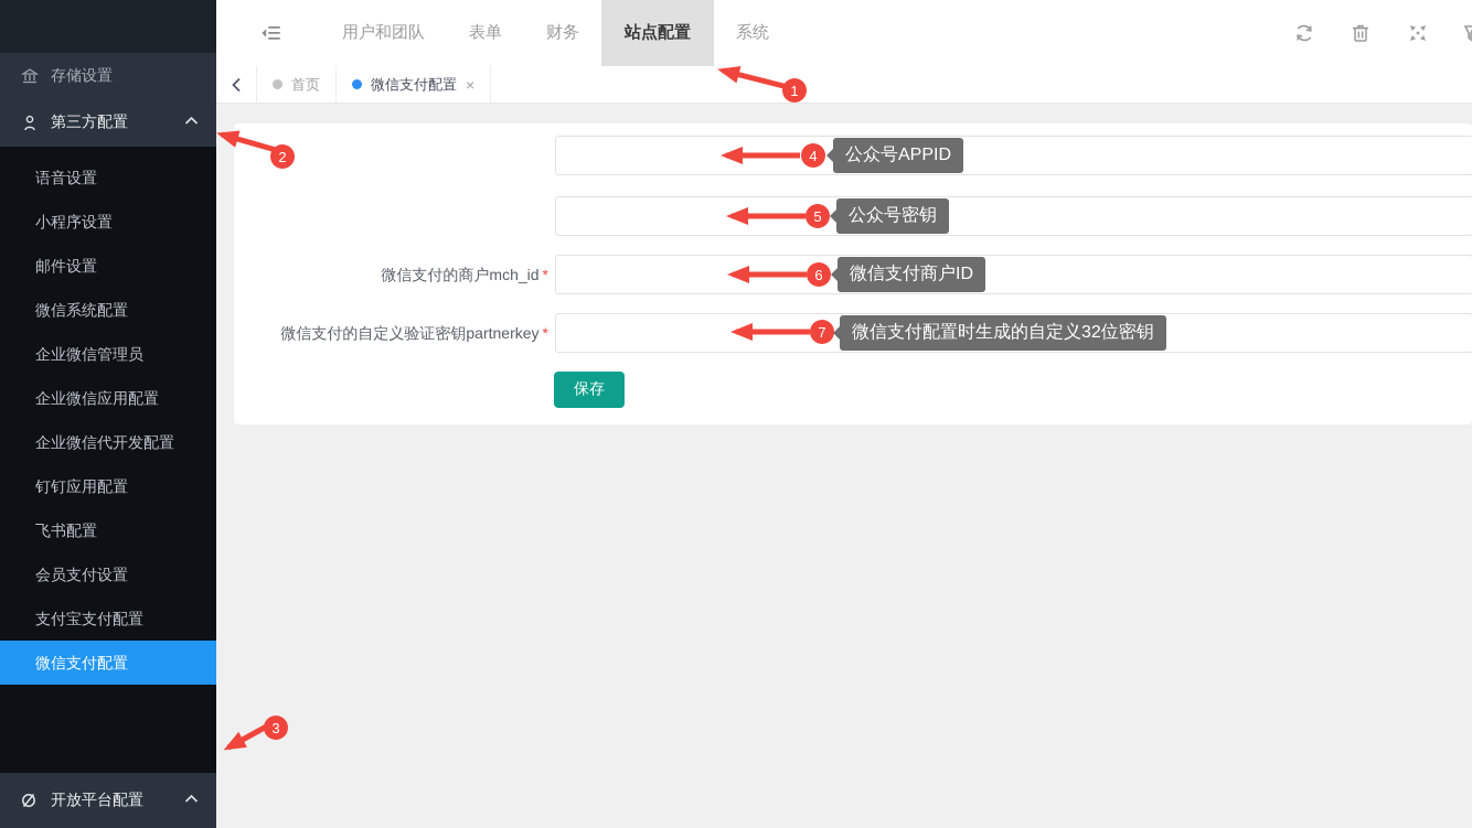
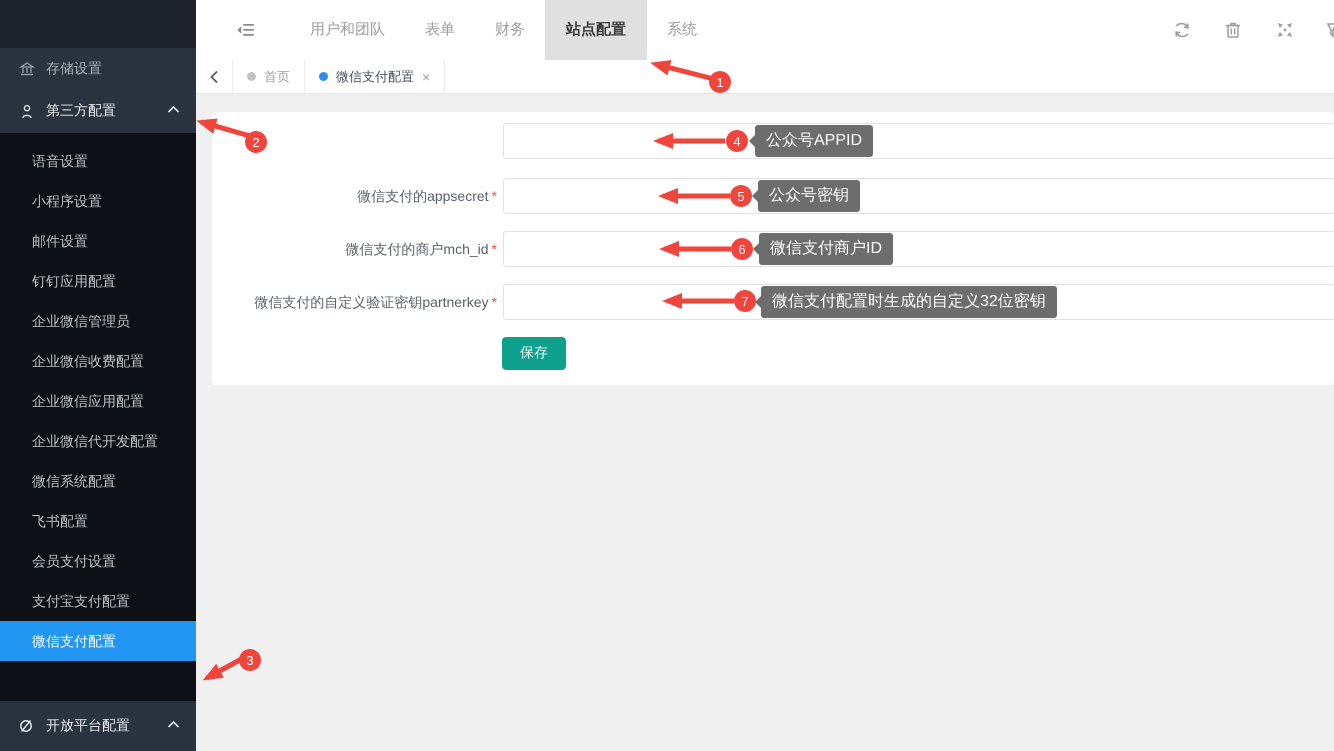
  存储设置
  第三方配置
  语音设置
  小程序设置
  邮件设置
- 微信系统配置
+ 钉钉应用配置
  企业微信管理员
+ 企业微信收费配置
  企业微信应用配置
  企业微信代开发配置
- 钉钉应用配置
+ 微信系统配置
  飞书配置
  会员支付设置
  支付宝支付配置
  微信支付配置
  开放平台配置
  用户和团队
  表单
  财务
  站点配置
  系统
  首页
  微信支付配置
  ×
+ 微信支付的appsecret *
  微信支付的商户mch_id *
  微信支付的自定义验证密钥partnerkey *
  保存
  1
  2
  3
  4
  5
  6
  7
  公众号APPID
  公众号密钥
  微信支付商户ID
  微信支付配置时生成的自定义32位密钥
